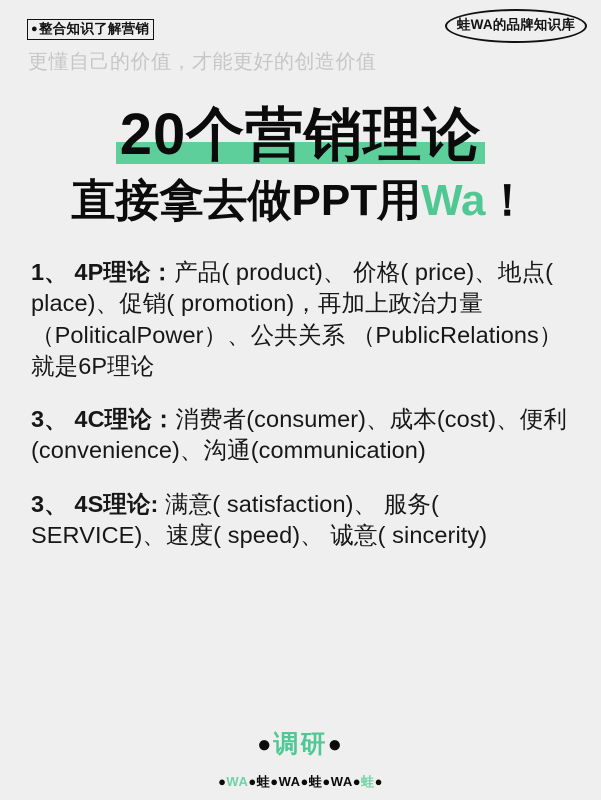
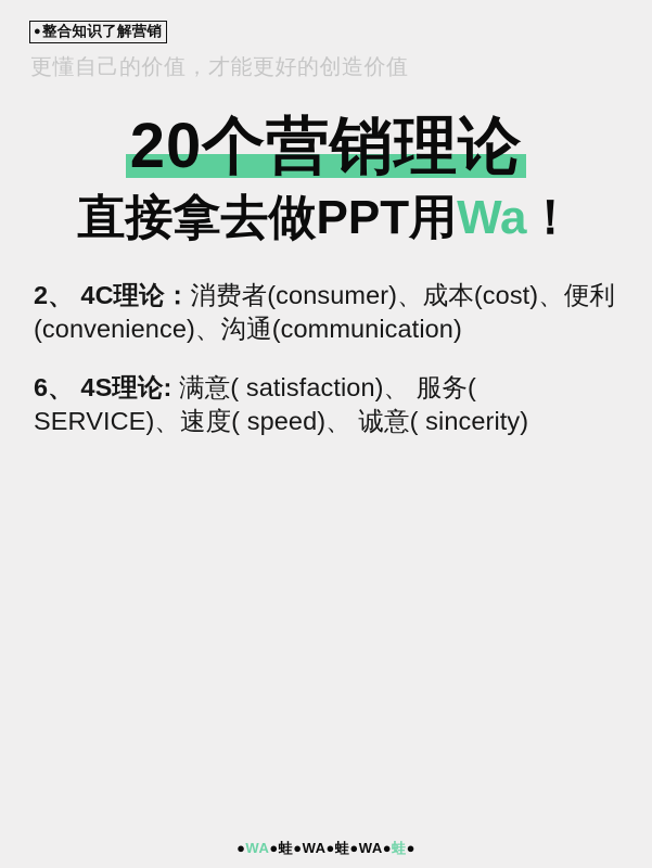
  ●整合知识了解营销
  更懂自己的价值，才能更好的创造价值
- 蛙WA的品牌知识库
  20个营销理论
  直接拿去做PPT用Wa！
- 1、 4P理论：产品( product)、 价格( price)、地点( place)、促销( promotion)，再加上政治力量（PoliticalPower）、公共关系 （PublicRelations）就是6P理论
- 3、 4C理论：消费者(consumer)、成本(cost)、便利(convenience)、沟通(communication)
+ 2、 4C理论：消费者(consumer)、成本(cost)、便利(convenience)、沟通(communication)
- 3、 4S理论: 满意( satisfaction)、 服务( SERVICE)、速度( speed)、 诚意( sincerity)
+ 6、 4S理论: 满意( satisfaction)、 服务( SERVICE)、速度( speed)、 诚意( sincerity)
- ●调研●
  ●WA●蛙●WA●蛙●WA●蛙●
